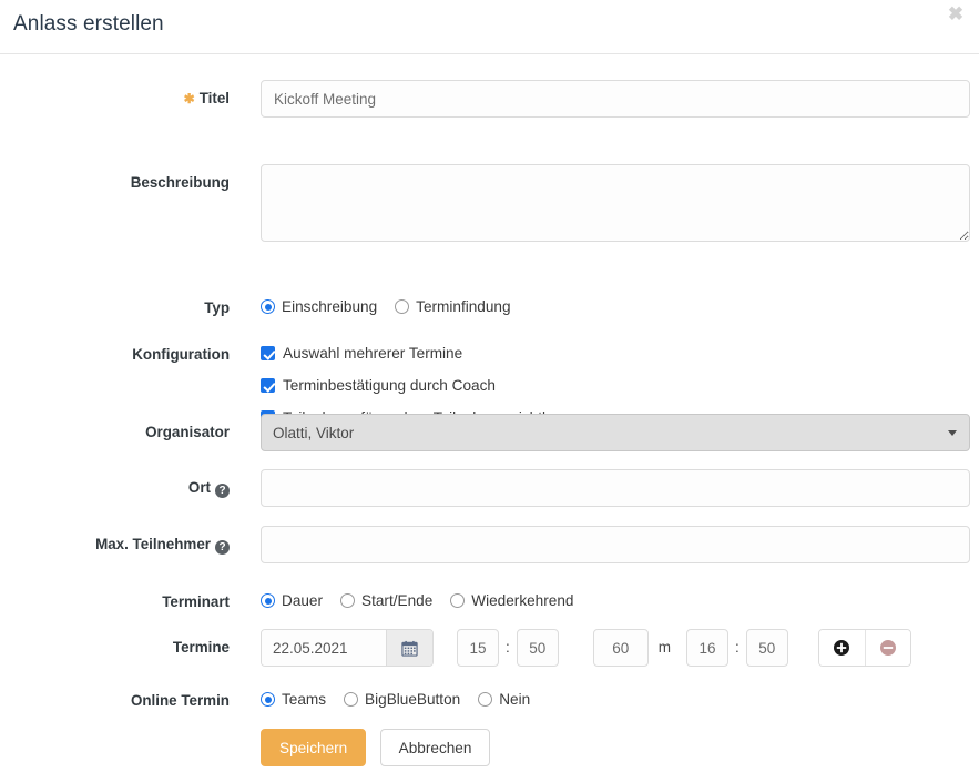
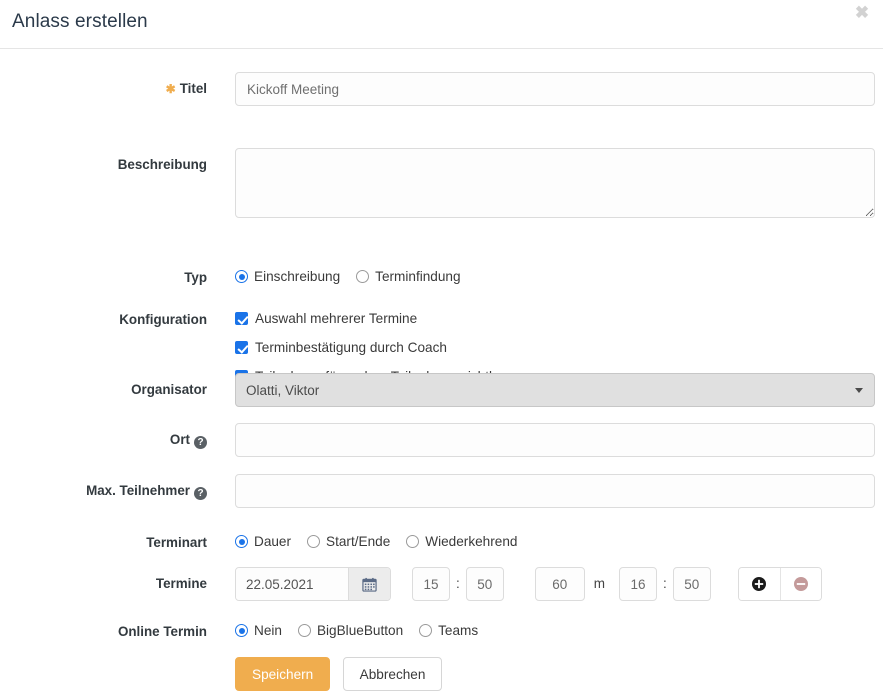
  Anlass erstellen
  ✖
  ✱ Titel
  Kickoff Meeting
  Beschreibung
  Typ
  Einschreibung
  Terminfindung
  Konfiguration
  Auswahl mehrerer Termine
  Terminbestätigung durch Coach
  Organisator
  Olatti, Viktor
  Ort ?
  Max. Teilnehmer ?
  Terminart
  Dauer
  Start/Ende
  Wiederkehrend
  Termine
  22.05.2021
  15
  :
  50
  60
  m
  16
  :
  50
  Online Termin
- Teams
+ Nein
  BigBlueButton
- Nein
+ Teams
  Speichern Abbrechen
